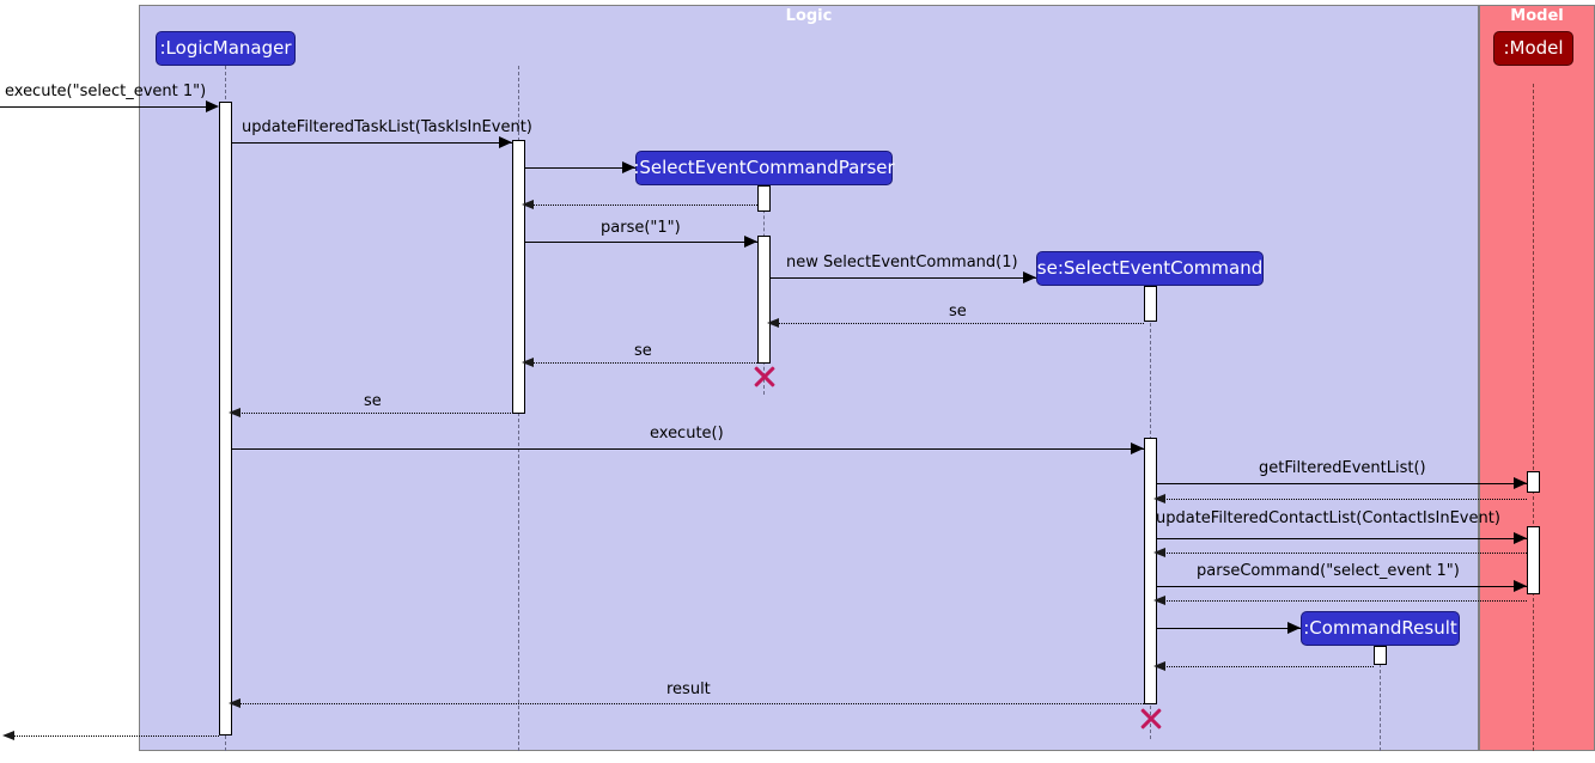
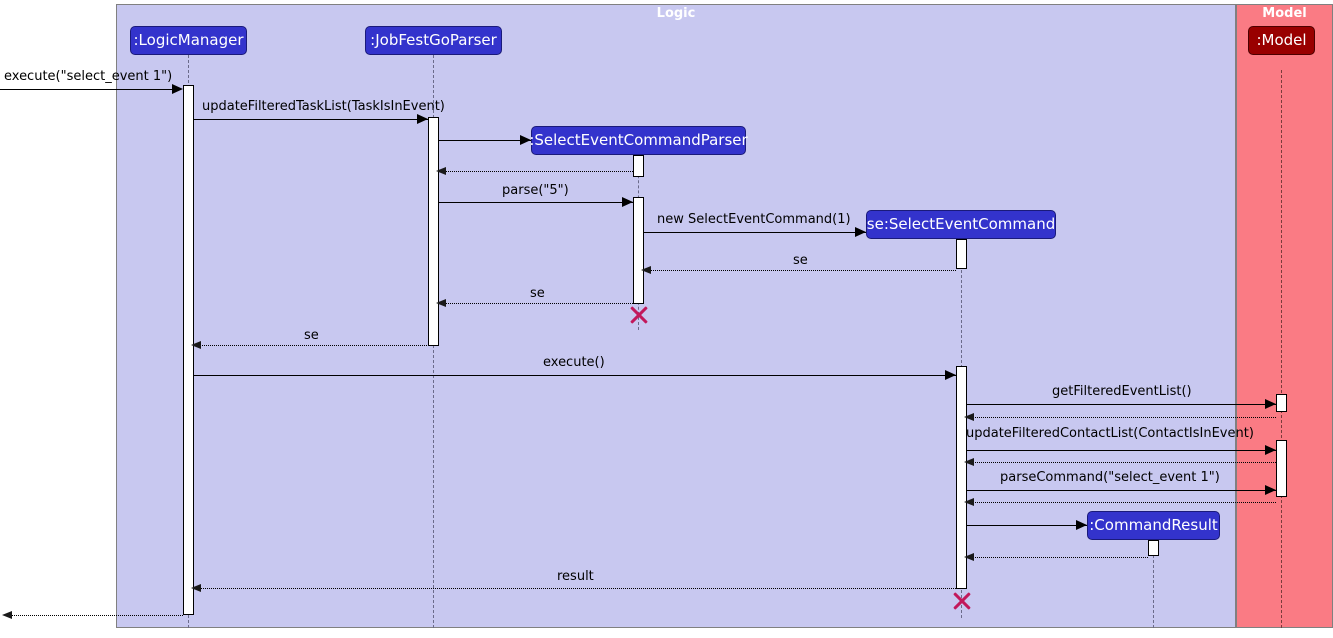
  Logic
  Model
  :LogicManager
+ :JobFestGoParser
  :SelectEventCommandParser
  se:SelectEventCommand
  :CommandResult
  :Model
  execute("select_event 1")
  updateFilteredTaskList(TaskIsInEvent)
- parse("1")
+ parse("5")
  new SelectEventCommand(1)
  se
  se
  se
  execute()
  getFilteredEventList()
  updateFilteredContactList(ContactIsInEvent)
  parseCommand("select_event 1")
  result
